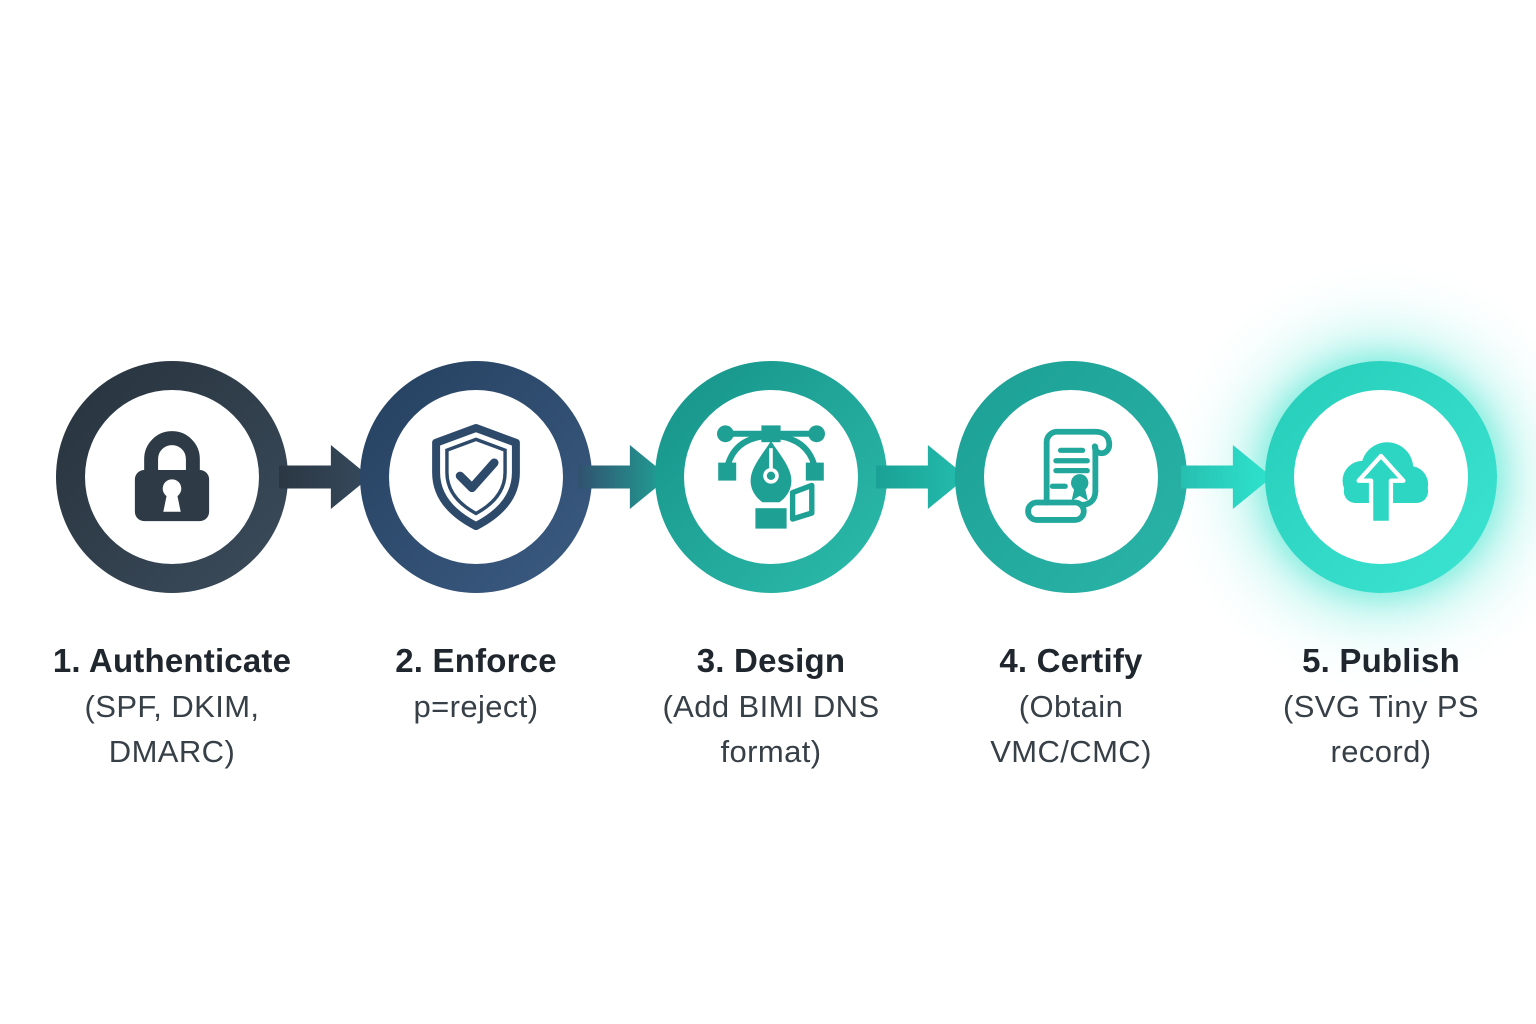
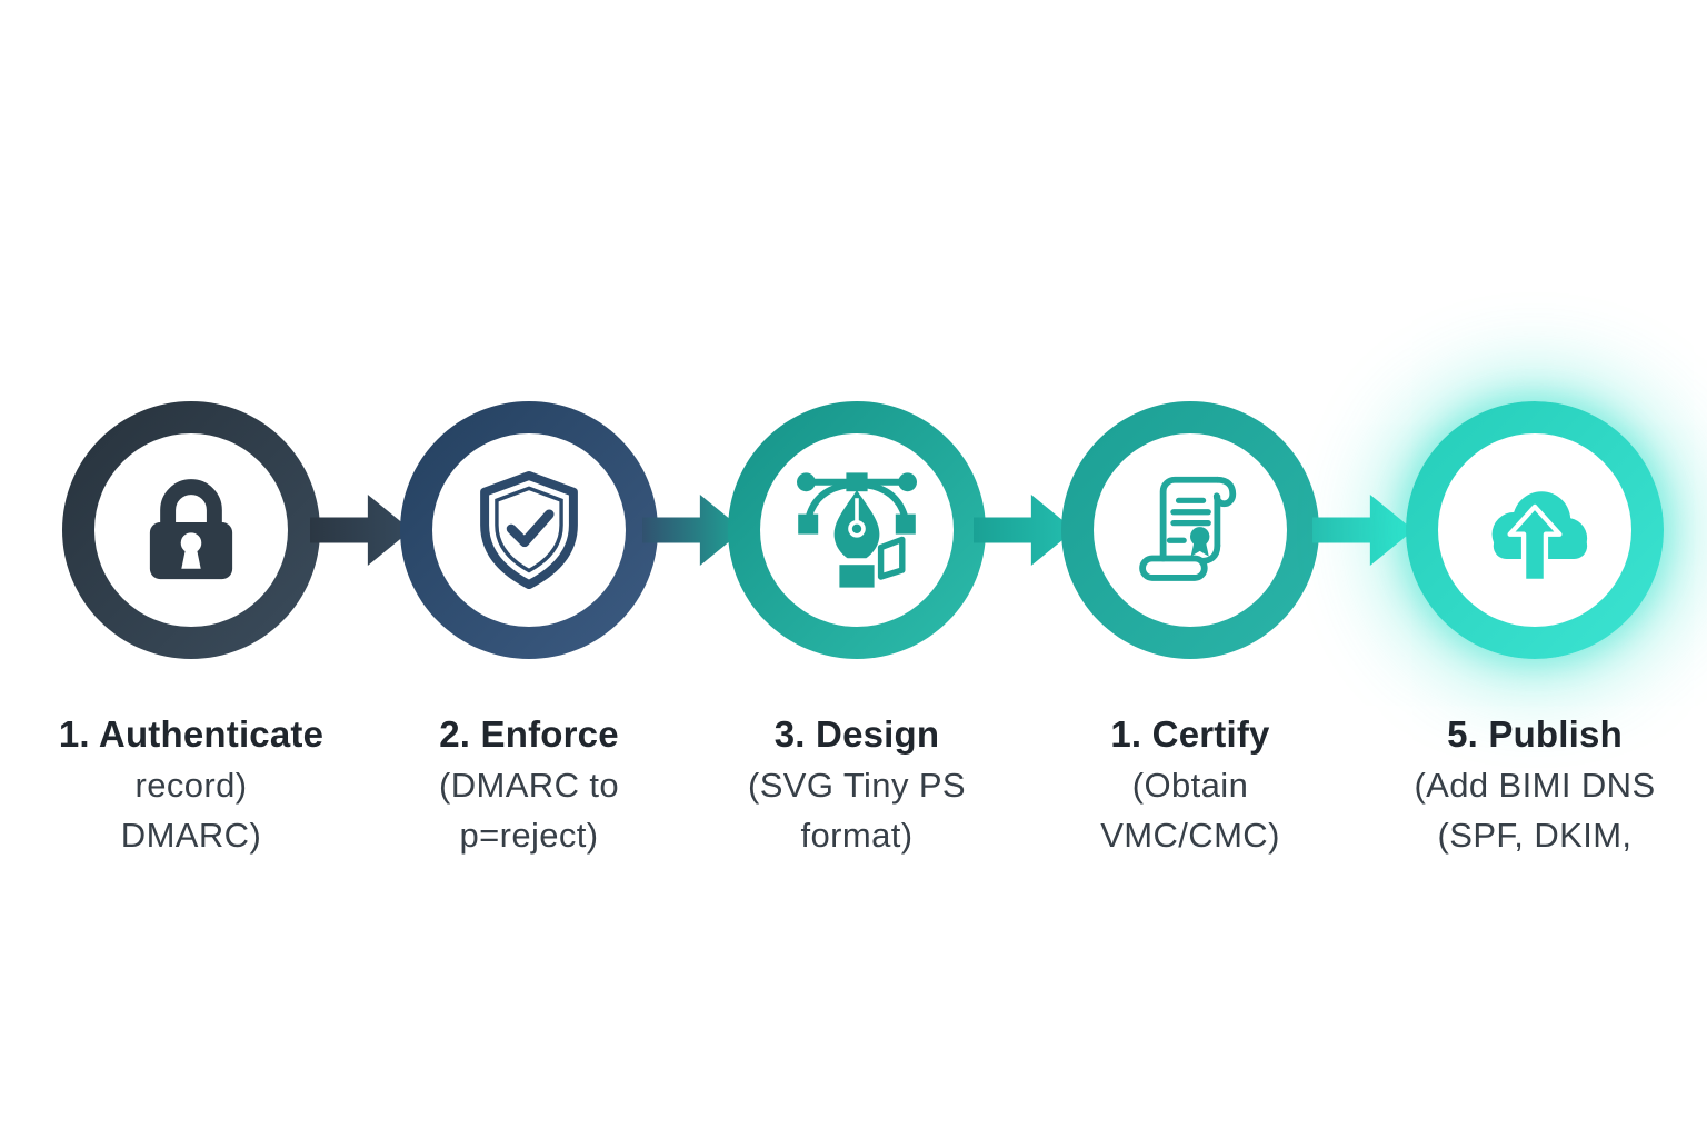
  1. Authenticate
- (SPF, DKIM,
+ record)
  DMARC)
  2. Enforce
+ (DMARC to
  p=reject)
  3. Design
- (Add BIMI DNS
+ (SVG Tiny PS
  format)
- 4. Certify
+ 1. Certify
  (Obtain
  VMC/CMC)
  5. Publish
- (SVG Tiny PS
+ (Add BIMI DNS
- record)
+ (SPF, DKIM,
